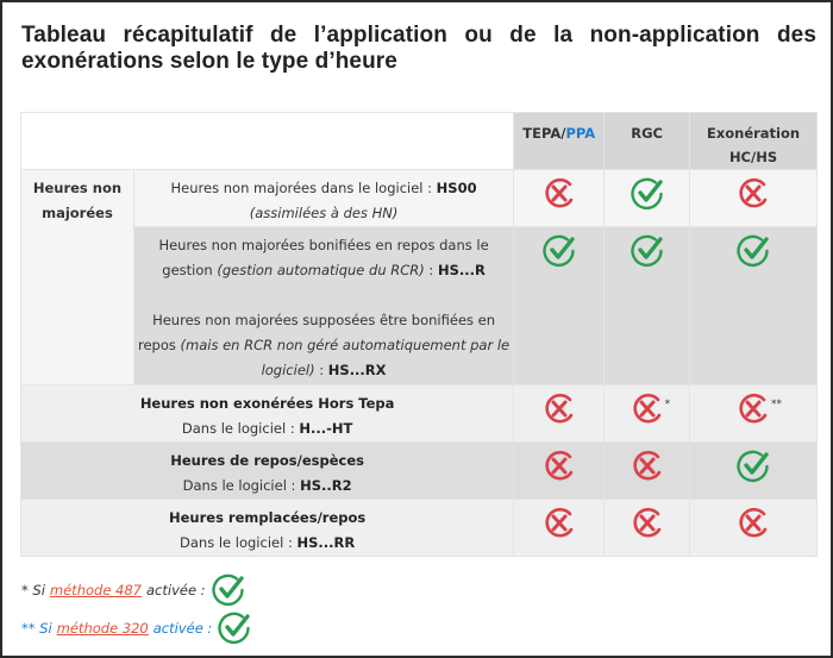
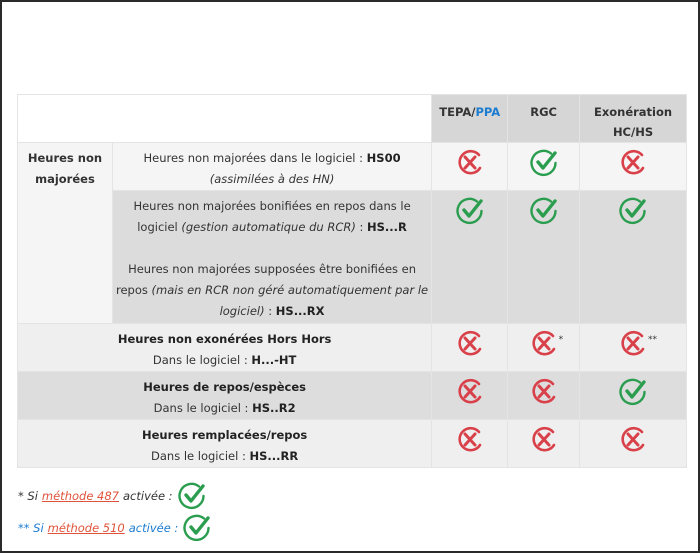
- Tableau récapitulatif de l’application ou de la non-application des exonérations selon le type d’heure
  	TEPA/PPA	RGC	ExonérationHC/HS
  Heures nonmajorées	Heures non majorées dans le logiciel : HS00(assimilées à des HN)
- Heures non majorées bonifiées en repos dans le gestion (gestion automatique du RCR) : HS...R Heures non majorées supposées être bonifiées en repos (mais en RCR non géré automatiquement par le logiciel) : HS...RX
+ Heures non majorées bonifiées en repos dans le logiciel (gestion automatique du RCR) : HS...R Heures non majorées supposées être bonifiées en repos (mais en RCR non géré automatiquement par le logiciel) : HS...RX
- Heures non exonérées Hors TepaDans le logiciel : H...-HT		*	**
+ Heures non exonérées Hors HorsDans le logiciel : H...-HT		*	**
  Heures de repos/espècesDans le logiciel : HS..R2
  Heures remplacées/reposDans le logiciel : HS...RR
  * Si
  méthode 487
  activée :
  ** Si
- méthode 320
+ méthode 510
  activée :
